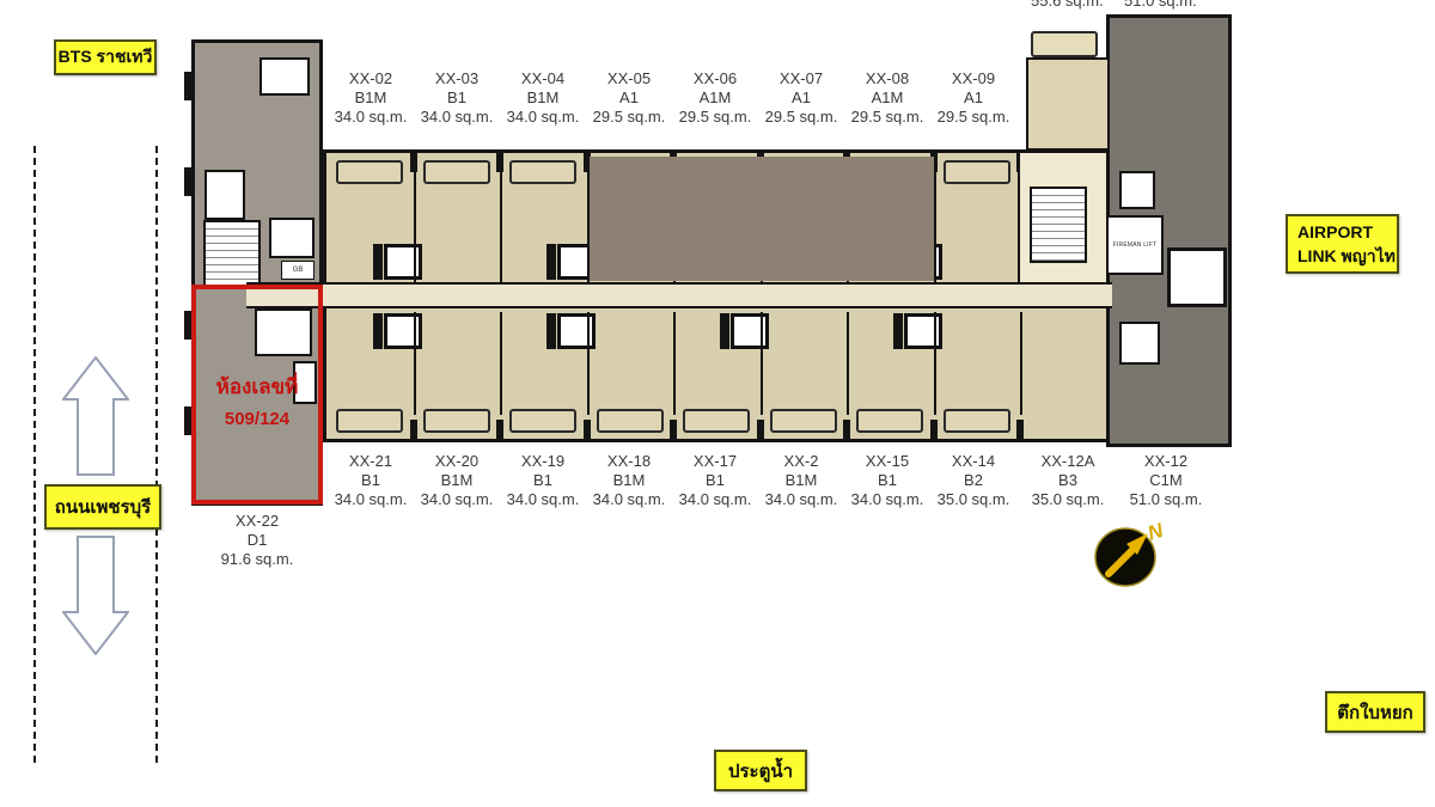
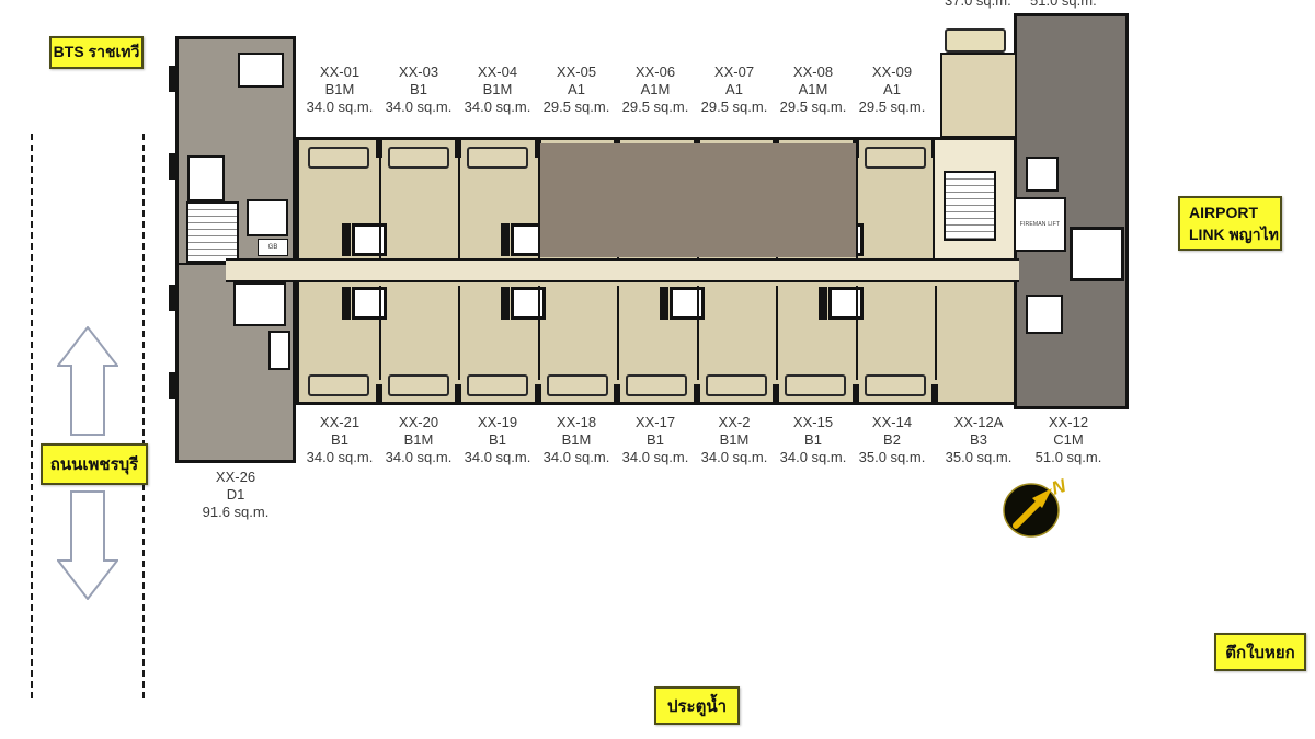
- 55.6 sq.m.
+ 37.0 sq.m.
  51.0 sq.m.
  BTS ราชเทวี
  AIRPORT
  LINK พญาไท
  ถนนเพชรบุรี
  ประตูน้ำ
  ตึกใบหยก
- ห้องเลขที่
- 509/124
- XX-02
+ XX-01
  B1M
  34.0 sq.m.
  XX-03
  B1
  34.0 sq.m.
  XX-04
  B1M
  34.0 sq.m.
  XX-05
  A1
  29.5 sq.m.
  XX-06
  A1M
  29.5 sq.m.
  XX-07
  A1
  29.5 sq.m.
  XX-08
  A1M
  29.5 sq.m.
  XX-09
  A1
  29.5 sq.m.
  XX-21
  B1
  34.0 sq.m.
  XX-20
  B1M
  34.0 sq.m.
  XX-19
  B1
  34.0 sq.m.
  XX-18
  B1M
  34.0 sq.m.
  XX-17
  B1
  34.0 sq.m.
  XX-2
  B1M
  34.0 sq.m.
  XX-15
  B1
  34.0 sq.m.
  XX-14
  B2
  35.0 sq.m.
  XX-12A
  B3
  35.0 sq.m.
  XX-12
  C1M
  51.0 sq.m.
- XX-22
+ XX-26
  D1
  91.6 sq.m.
